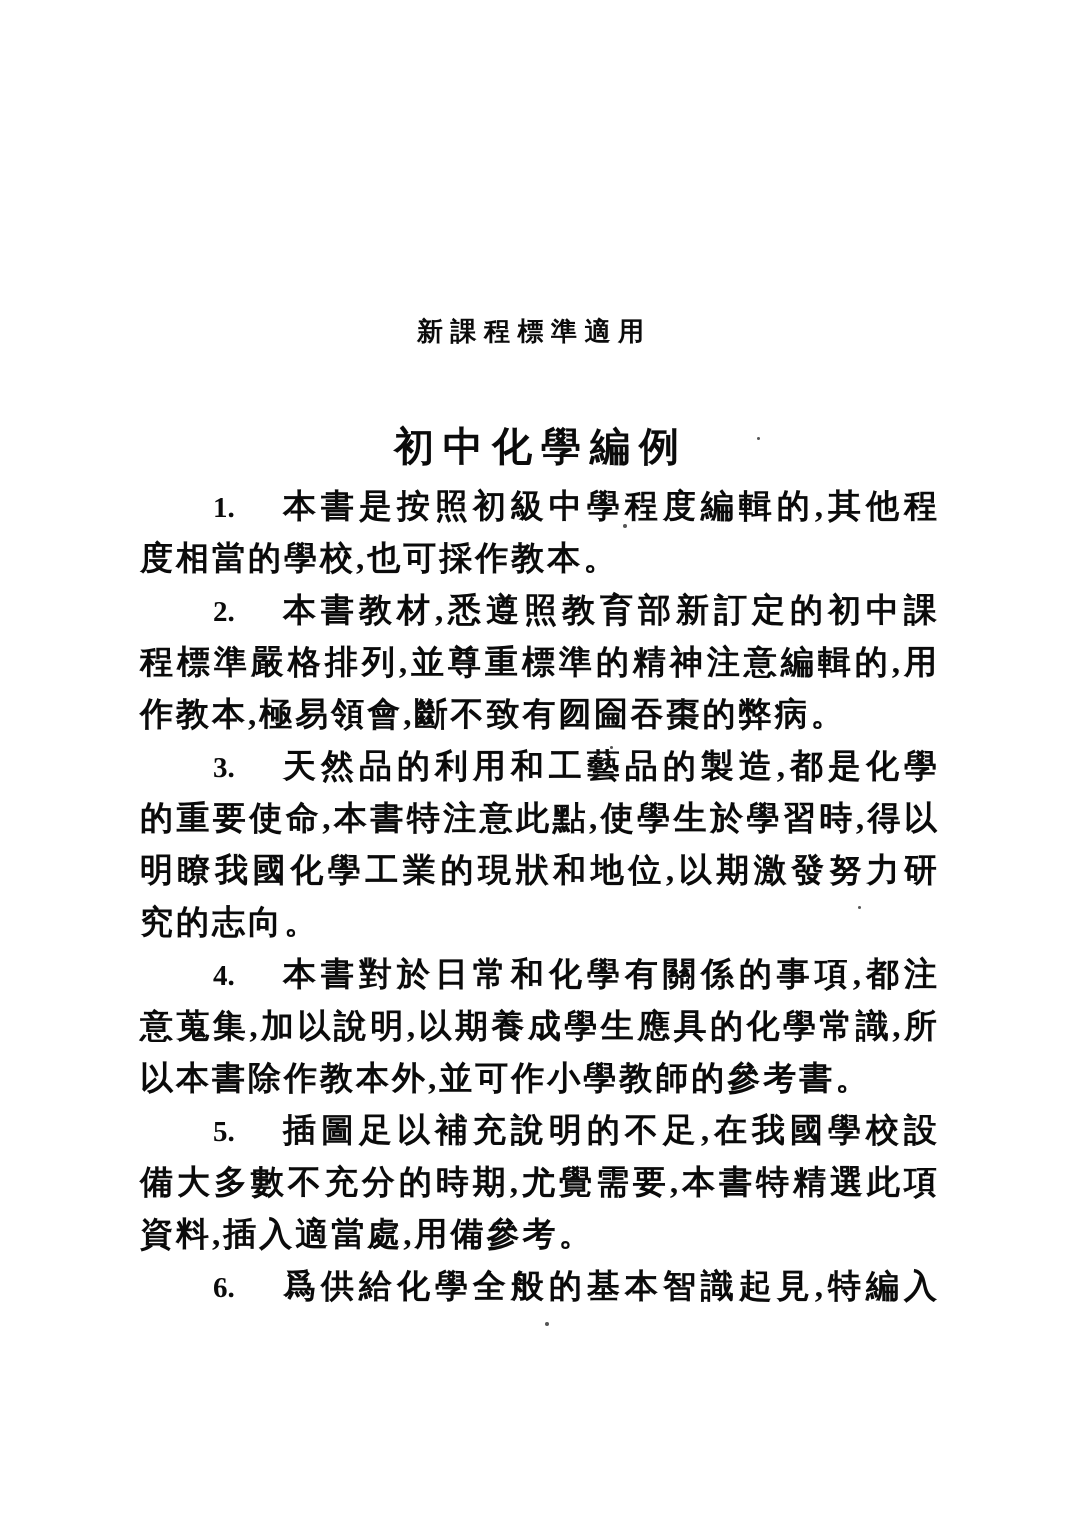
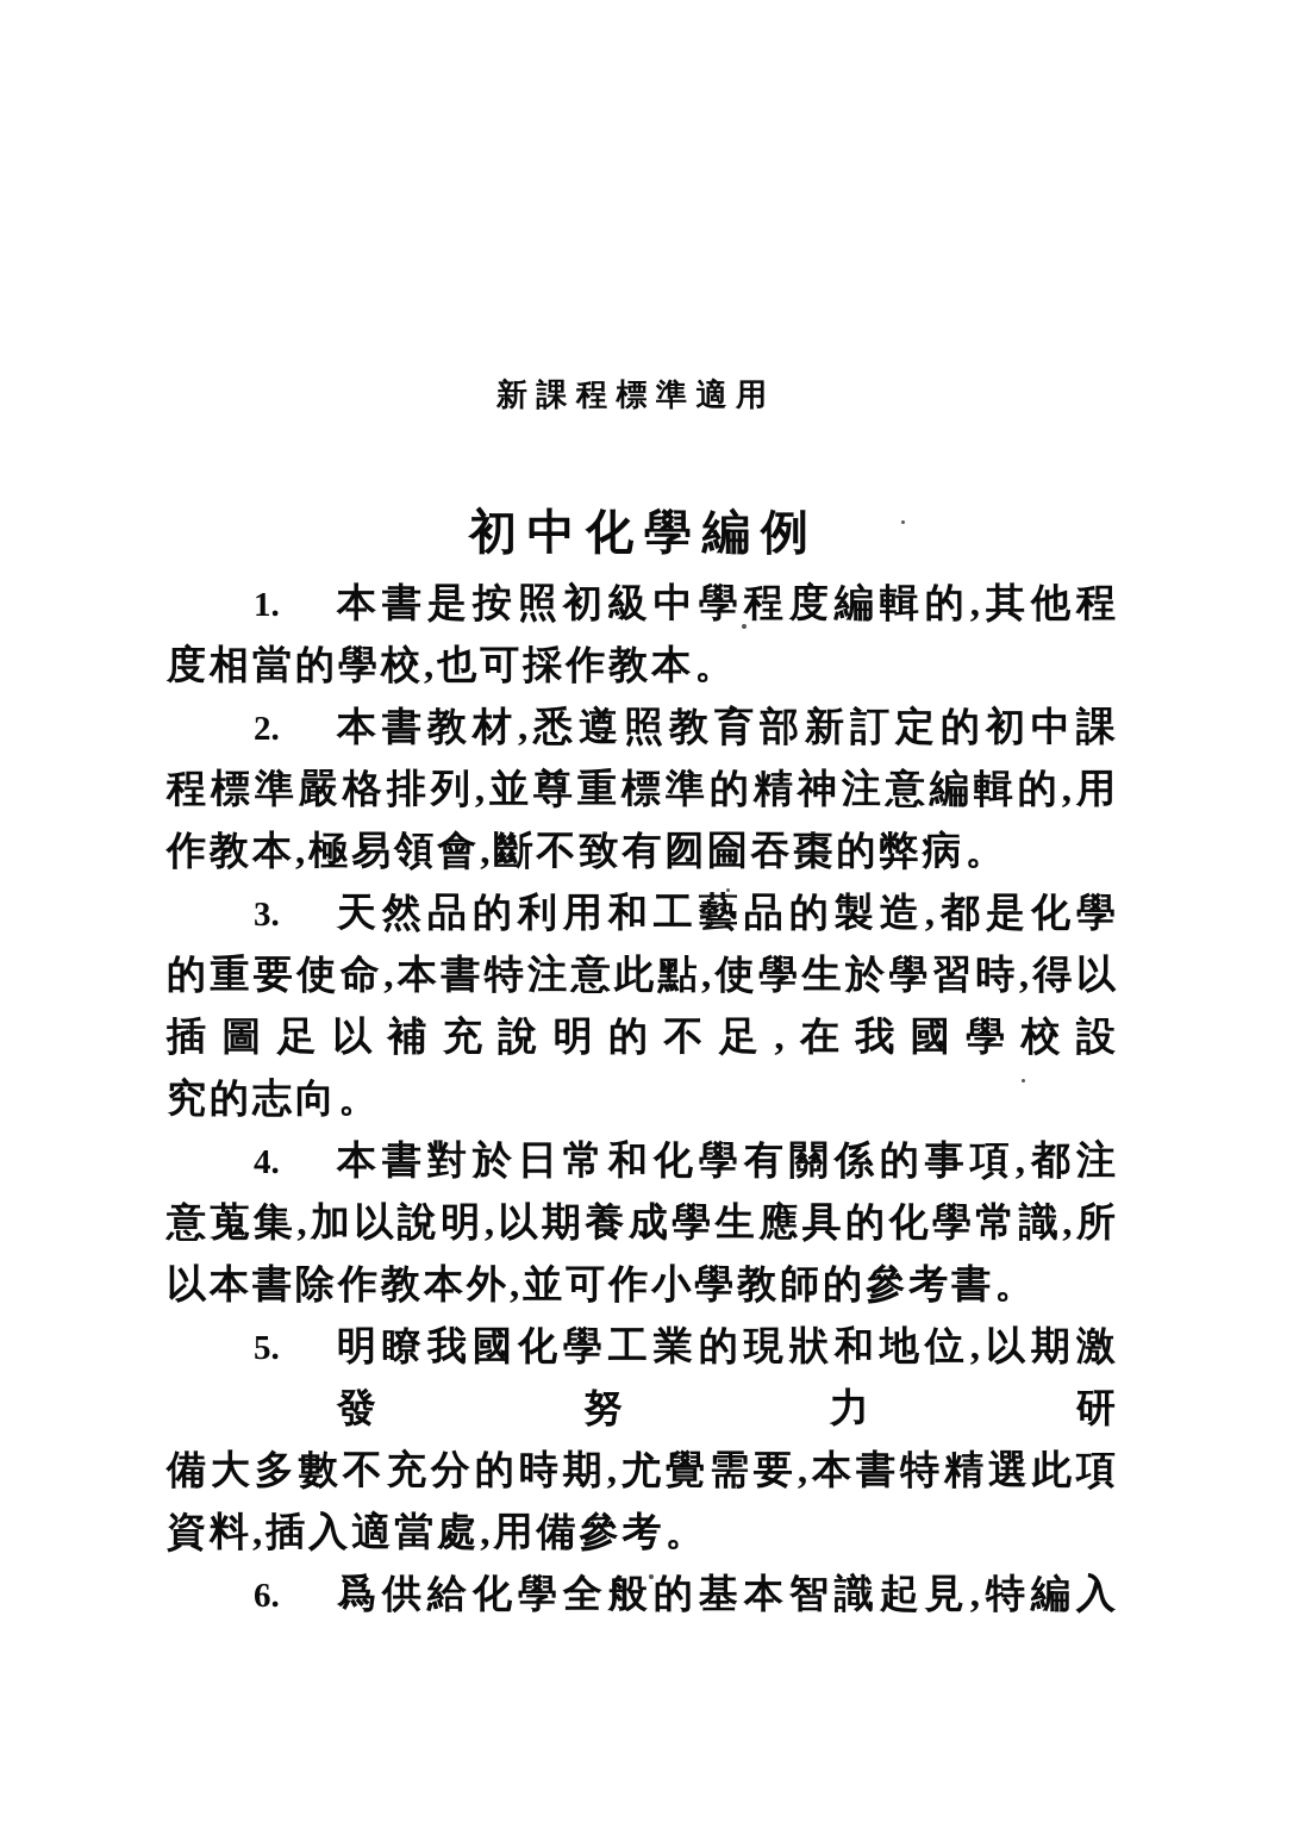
  新課程標準適用
  初中化學編例
  1.
  本書是按照初級中學程度編輯的,其他程
  度相當的學校,也可採作教本。
  2.
  本書教材,悉遵照教育部新訂定的初中課
  程標準嚴格排列,並尊重標準的精神注意編輯的,用
  作教本,極易領會,斷不致有囫圇吞棗的弊病。
  3.
  天然品的利用和工藝品的製造,都是化學
  的重要使命,本書特注意此點,使學生於學習時,得以
- 明瞭我國化學工業的現狀和地位,以期激發努力研
+ 插圖足以補充說明的不足,在我國學校設
  究的志向。
  4.
  本書對於日常和化學有關係的事項,都注
  意蒐集,加以說明,以期養成學生應具的化學常識,所
  以本書除作教本外,並可作小學教師的參考書。
  5.
- 插圖足以補充說明的不足,在我國學校設
+ 明瞭我國化學工業的現狀和地位,以期激發努力研
  備大多數不充分的時期,尤覺需要,本書特精選此項
  資料,插入適當處,用備參考。
  6.
  爲供給化學全般的基本智識起見,特編入
